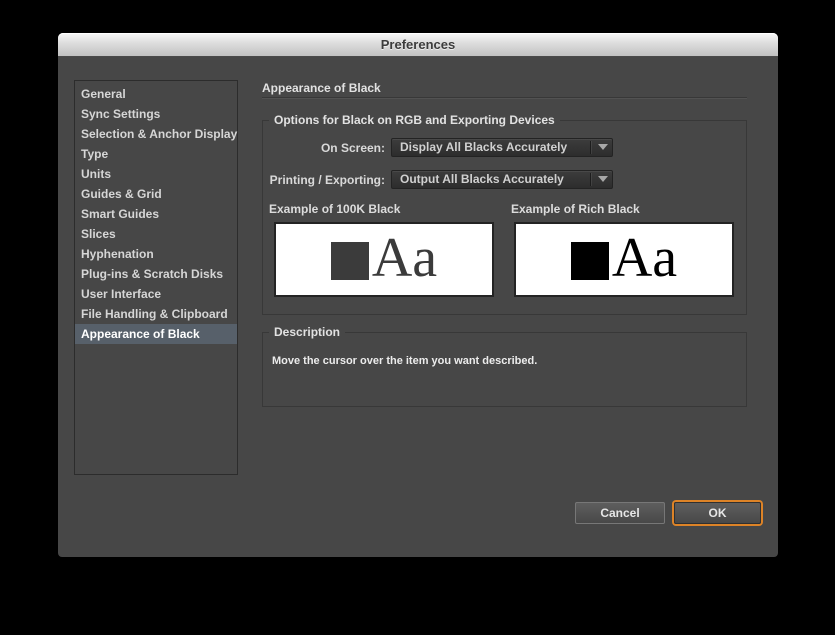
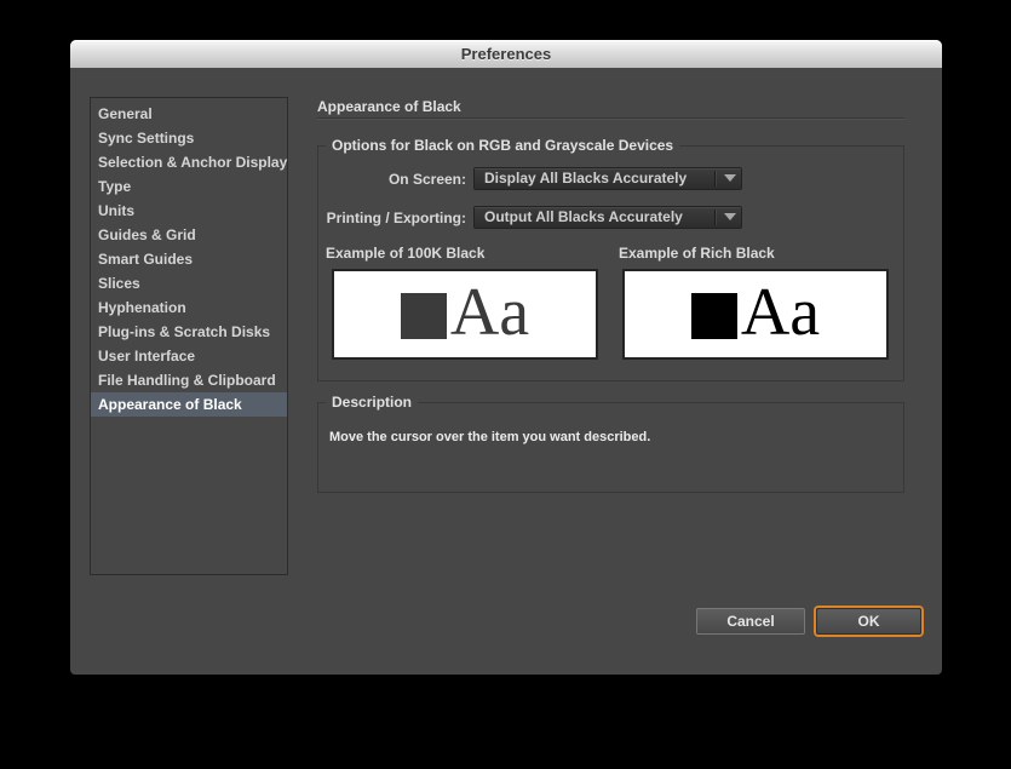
  Preferences
  General
  Sync Settings
  Selection & Anchor Display
  Type
  Units
  Guides & Grid
  Smart Guides
  Slices
  Hyphenation
  Plug-ins & Scratch Disks
  User Interface
  File Handling & Clipboard
  Appearance of Black
  Appearance of Black
- Options for Black on RGB and Exporting Devices
+ Options for Black on RGB and Grayscale Devices
  On Screen:
  Display All Blacks Accurately
  Printing / Exporting:
  Output All Blacks Accurately
  Example of 100K Black
  Example of Rich Black
  Aa
  Aa
  Description
  Move the cursor over the item you want described.
  Cancel
  OK
